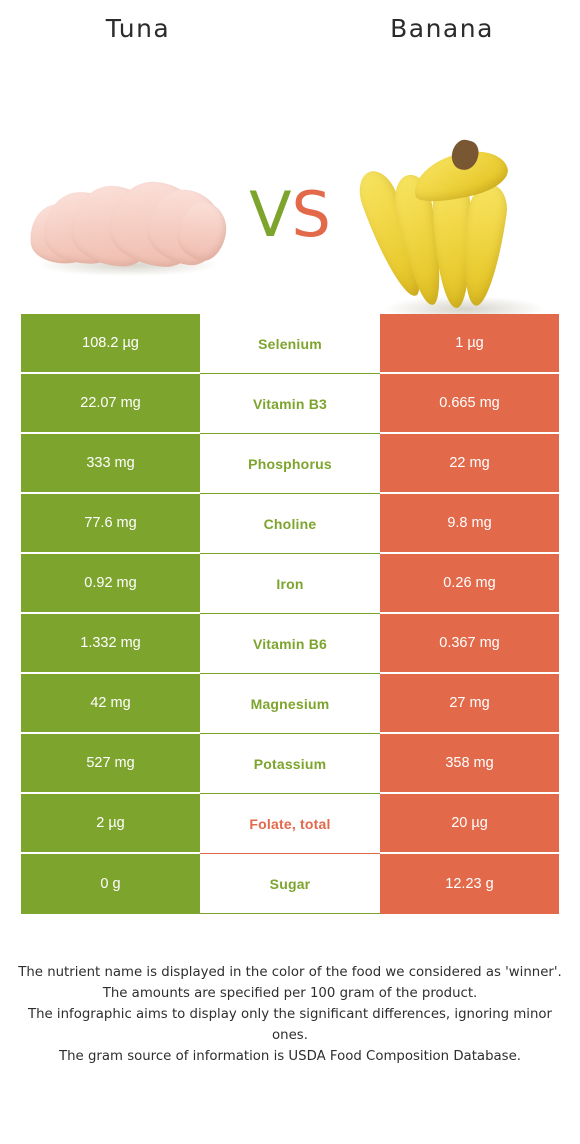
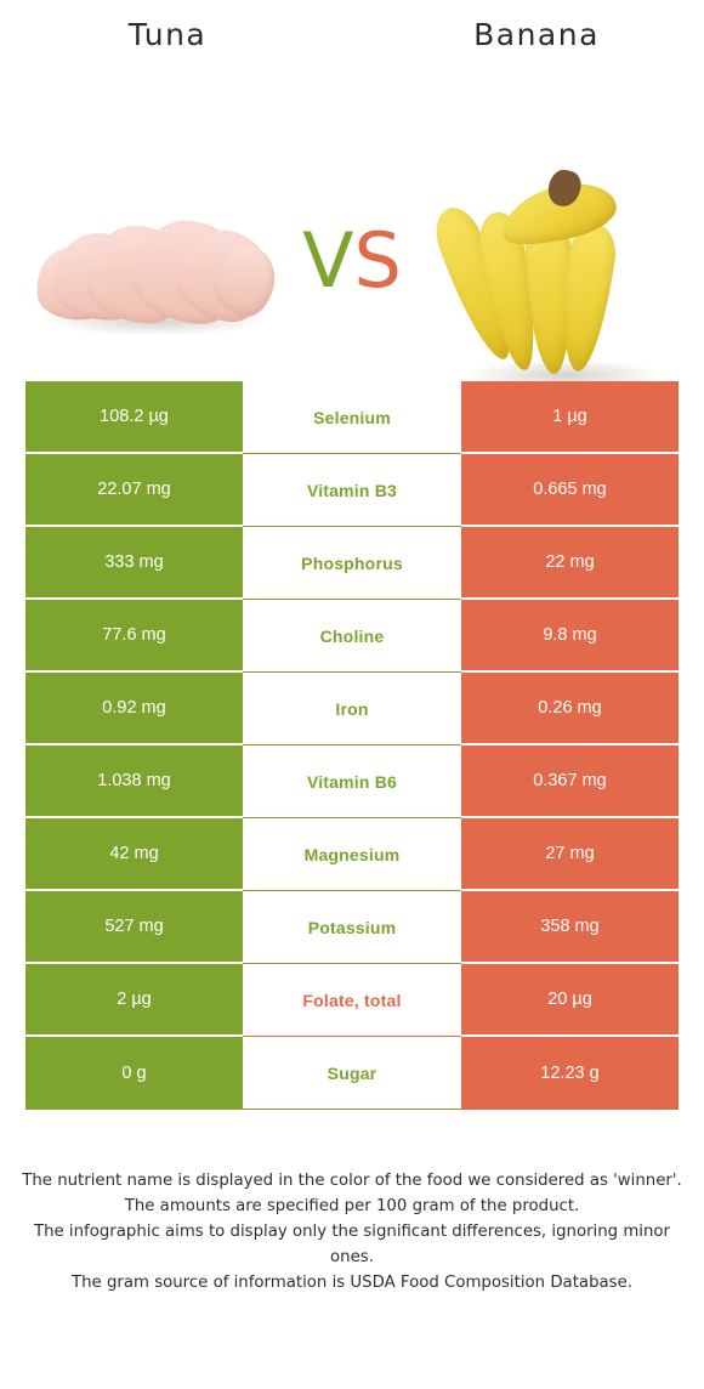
  Tuna
  Banana
  VS
  108.2 µg
  Selenium
  1 µg
  22.07 mg
  Vitamin B3
  0.665 mg
  333 mg
  Phosphorus
  22 mg
  77.6 mg
  Choline
  9.8 mg
  0.92 mg
  Iron
  0.26 mg
- 1.332 mg
+ 1.038 mg
  Vitamin B6
  0.367 mg
  42 mg
  Magnesium
  27 mg
  527 mg
  Potassium
  358 mg
  2 µg
  Folate, total
  20 µg
  0 g
  Sugar
  12.23 g
  The nutrient name is displayed in the color of the food we considered as 'winner'.
  The amounts are specified per 100 gram of the product.
  The infographic aims to display only the significant differences, ignoring minor ones.
  The gram source of information is USDA Food Composition Database.
